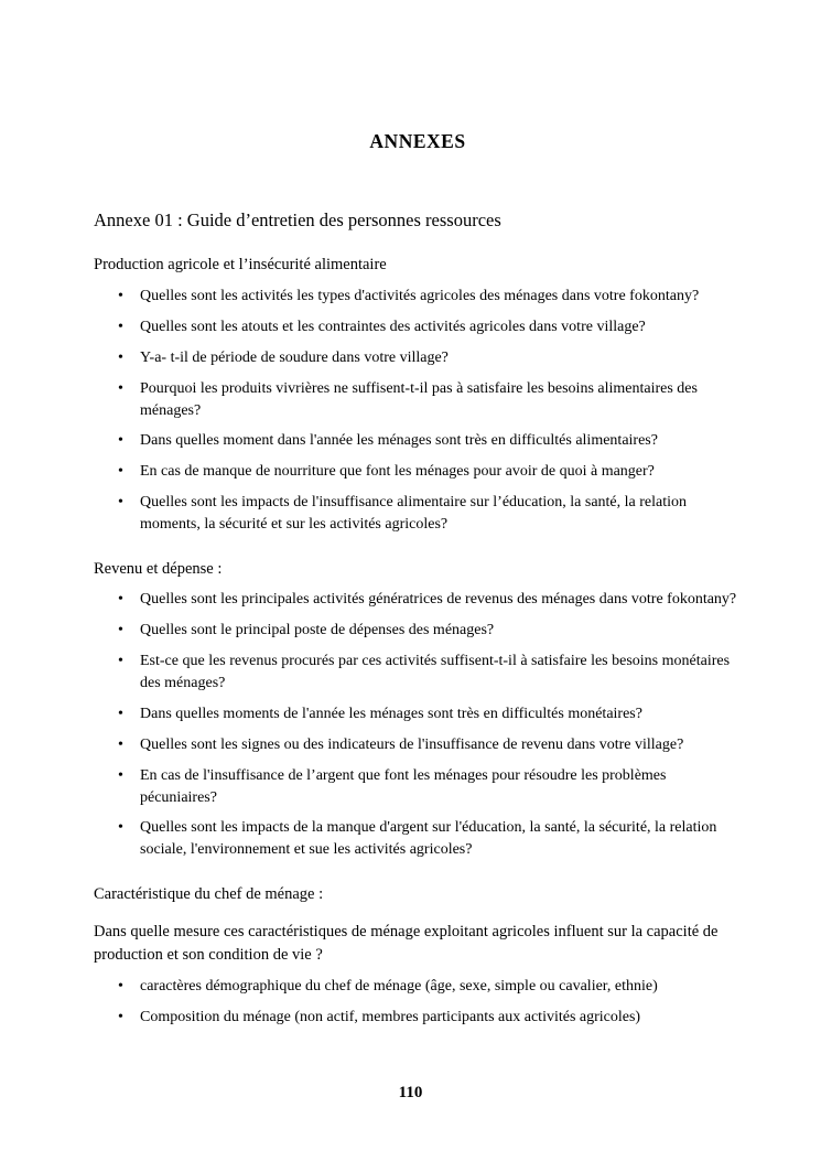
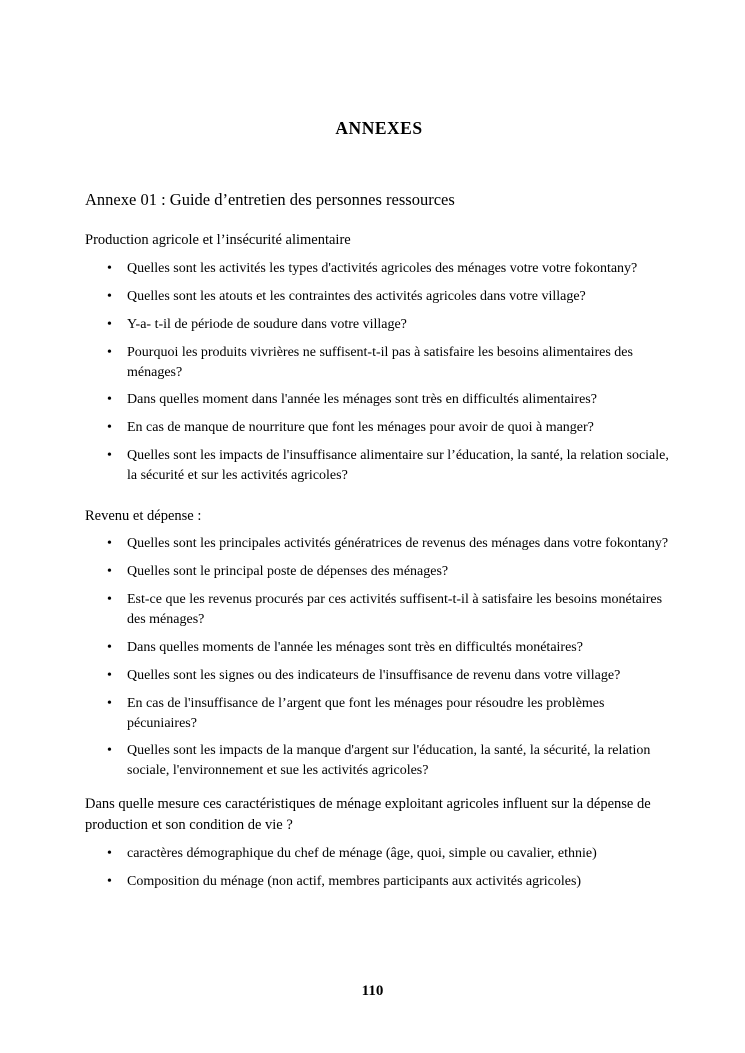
  ANNEXES
  Annexe 01 : Guide d’entretien des personnes ressources
  Production agricole et l’insécurité alimentaire
  •
- Quelles sont les activités les types d'activités agricoles des ménages dans votre fokontany?
+ Quelles sont les activités les types d'activités agricoles des ménages votre votre fokontany?
  •
  Quelles sont les atouts et les contraintes des activités agricoles dans votre village?
  •
  Y-a- t-il de période de soudure dans votre village?
  •
  Pourquoi les produits vivrières ne suffisent-t-il pas à satisfaire les besoins alimentaires des ménages?
  •
  Dans quelles moment dans l'année les ménages sont très en difficultés alimentaires?
  •
  En cas de manque de nourriture que font les ménages pour avoir de quoi à manger?
  •
- Quelles sont les impacts de l'insuffisance alimentaire sur l’éducation, la santé, la relation moments, la sécurité et sur les activités agricoles?
+ Quelles sont les impacts de l'insuffisance alimentaire sur l’éducation, la santé, la relation sociale, la sécurité et sur les activités agricoles?
  Revenu et dépense :
  •
  Quelles sont les principales activités génératrices de revenus des ménages dans votre fokontany?
  •
  Quelles sont le principal poste de dépenses des ménages?
  •
  Est-ce que les revenus procurés par ces activités suffisent-t-il à satisfaire les besoins monétaires des ménages?
  •
  Dans quelles moments de l'année les ménages sont très en difficultés monétaires?
  •
  Quelles sont les signes ou des indicateurs de l'insuffisance de revenu dans votre village?
  •
  En cas de l'insuffisance de l’argent que font les ménages pour résoudre les problèmes pécuniaires?
  •
  Quelles sont les impacts de la manque d'argent sur l'éducation, la santé, la sécurité, la relation sociale, l'environnement et sue les activités agricoles?
- Caractéristique du chef de ménage :
- Dans quelle mesure ces caractéristiques de ménage exploitant agricoles influent sur la capacité de production et son condition de vie ?
+ Dans quelle mesure ces caractéristiques de ménage exploitant agricoles influent sur la dépense de production et son condition de vie ?
  •
- caractères démographique du chef de ménage (âge, sexe, simple ou cavalier, ethnie)
+ caractères démographique du chef de ménage (âge, quoi, simple ou cavalier, ethnie)
  •
  Composition du ménage (non actif, membres participants aux activités agricoles)
  110
